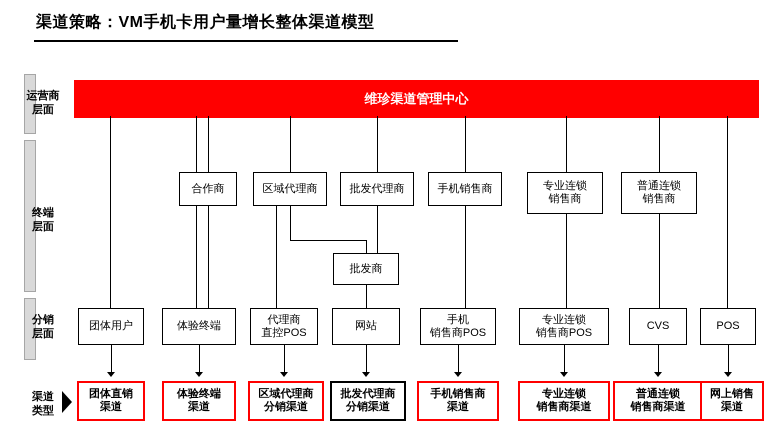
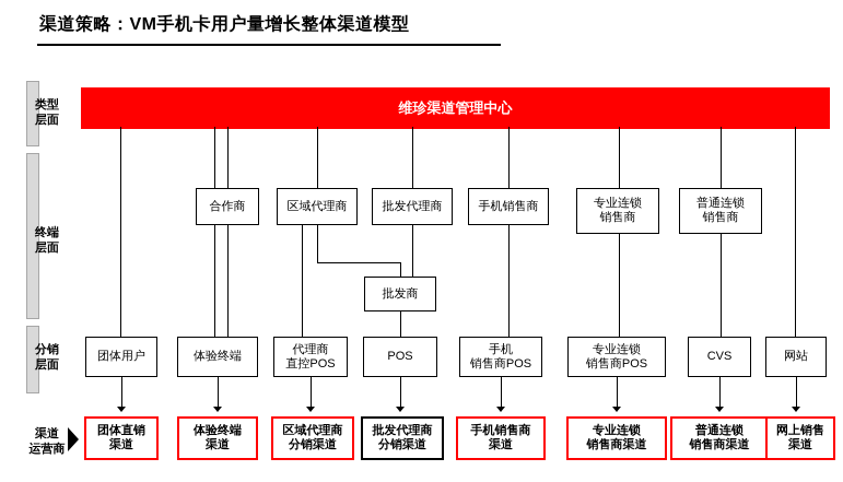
  渠道策略：VM手机卡用户量增长整体渠道模型
- 运营商
+ 类型
  层面
  终端
  层面
  分销
  层面
  渠道
- 类型
+ 运营商
  维珍渠道管理中心
  合作商
  区域代理商
  批发代理商
  手机销售商
  专业连锁
  销售商
  普通连锁
  销售商
  批发商
  团体用户
  体验终端
  代理商
  直控POS
- 网站
+ POS
  手机
  销售商POS
  专业连锁
  销售商POS
  CVS
- POS
+ 网站
  团体直销
  渠道
  体验终端
  渠道
  区域代理商
  分销渠道
  批发代理商
  分销渠道
  手机销售商
  渠道
  专业连锁
  销售商渠道
  普通连锁
  销售商渠道
  网上销售
  渠道
